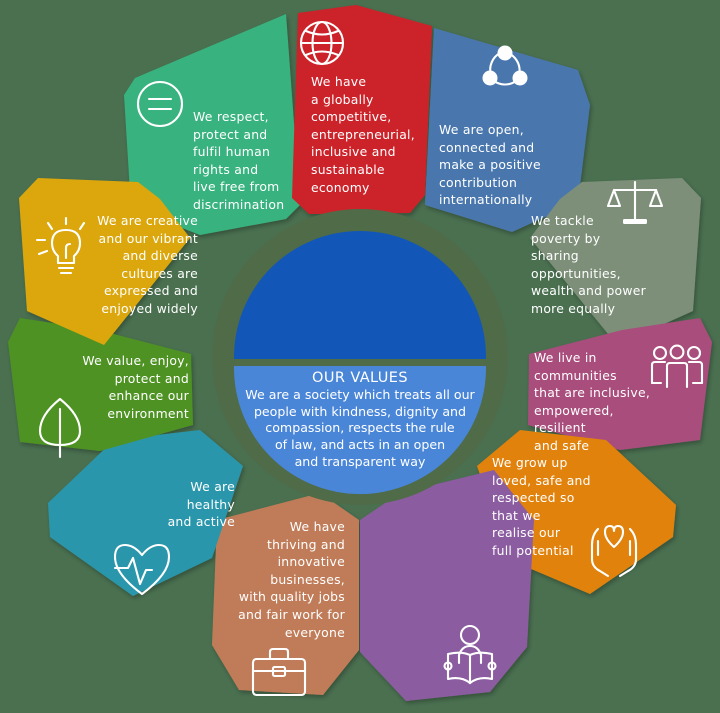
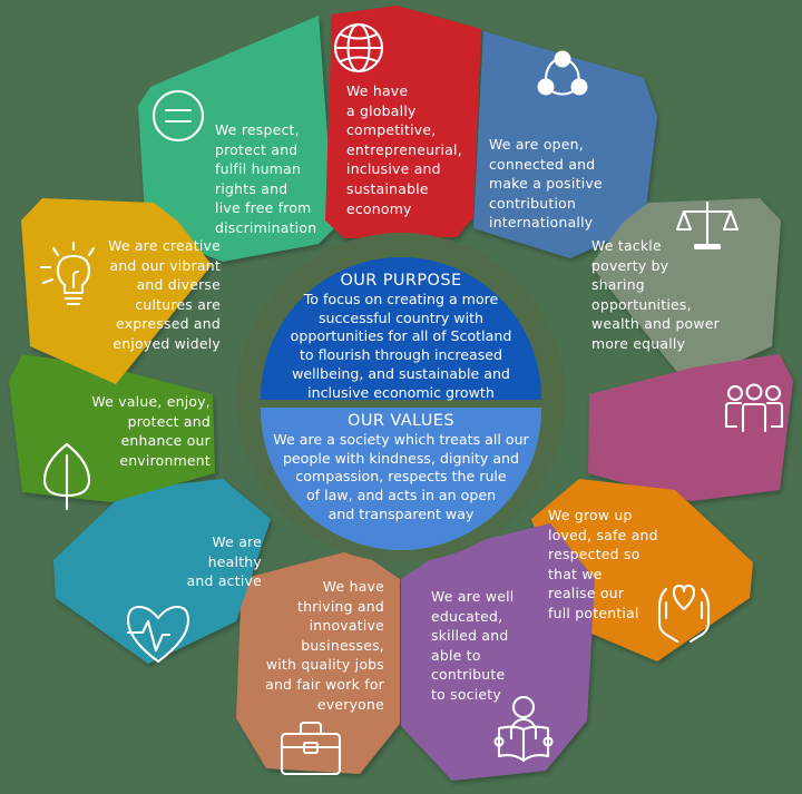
  We respect,
  protect and
  fulfil human
  rights and
  live free from
  discrimination
  We have
  a globally
  competitive,
  entrepreneurial,
  inclusive and
  sustainable
  economy
  We are open,
  connected and
  make a positive
  contribution
  internationally
  We tackle
  poverty by
  sharing
  opportunities,
  wealth and power
  more equally
- We live in
- communities
- that are inclusive,
- empowered,
- resilient
- and safe
  We grow up
  loved, safe and
  respected so
  that we
  realise our
  full potential
+ We are well
+ educated,
+ skilled and
+ able to
+ contribute
+ to society
  We have
  thriving and
  innovative
  businesses,
  with quality jobs
  and fair work for
  everyone
  We are
  healthy
  and active
  We value, enjoy,
  protect and
  enhance our
  environment
  We are creative
  and our vibrant
  and diverse
  cultures are
  expressed and
  enjoyed widely
+ OUR PURPOSE
+ To focus on creating a more
+ successful country with
+ opportunities for all of Scotland
+ to flourish through increased
+ wellbeing, and sustainable and
+ inclusive economic growth
  OUR VALUES
  We are a society which treats all our
  people with kindness, dignity and
  compassion, respects the rule
  of law, and acts in an open
  and transparent way
